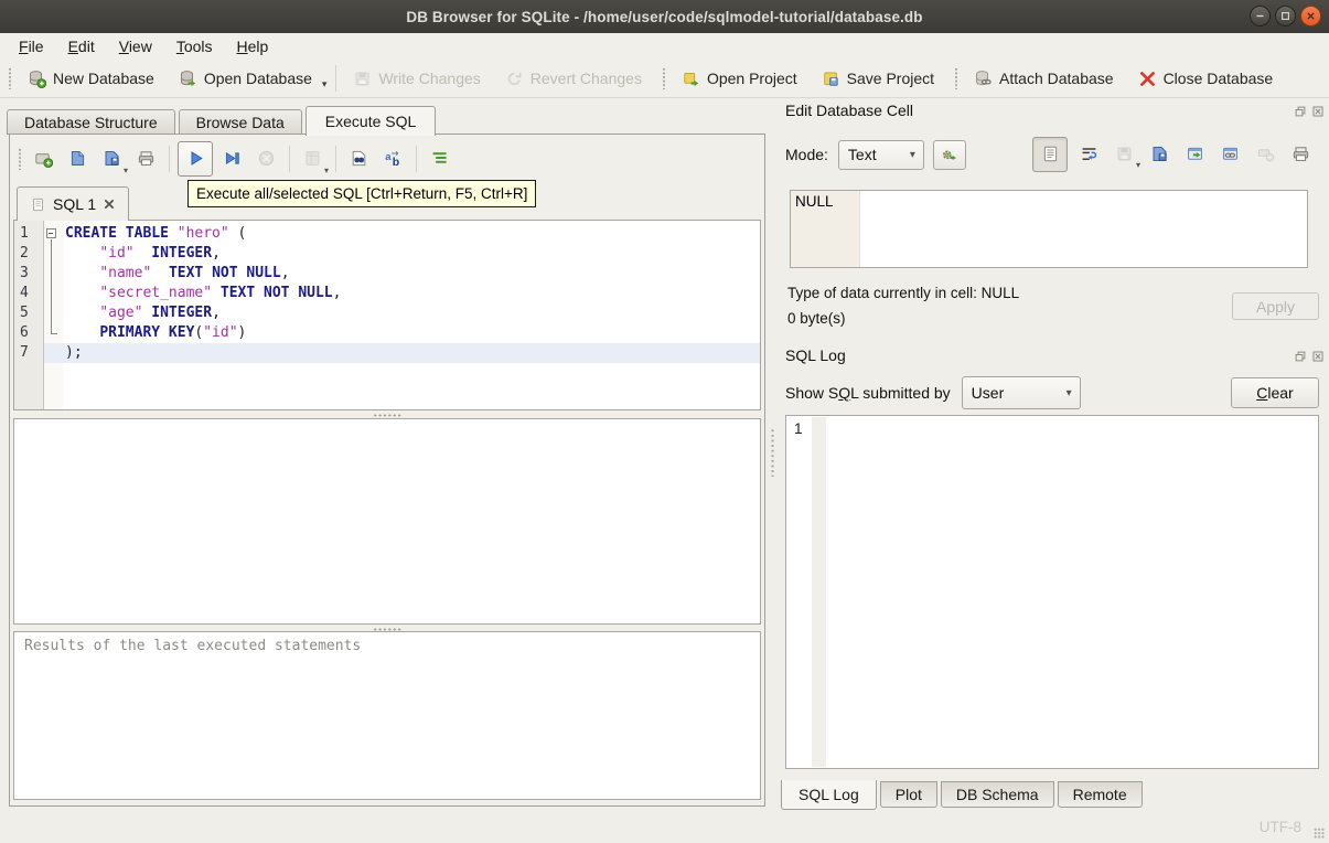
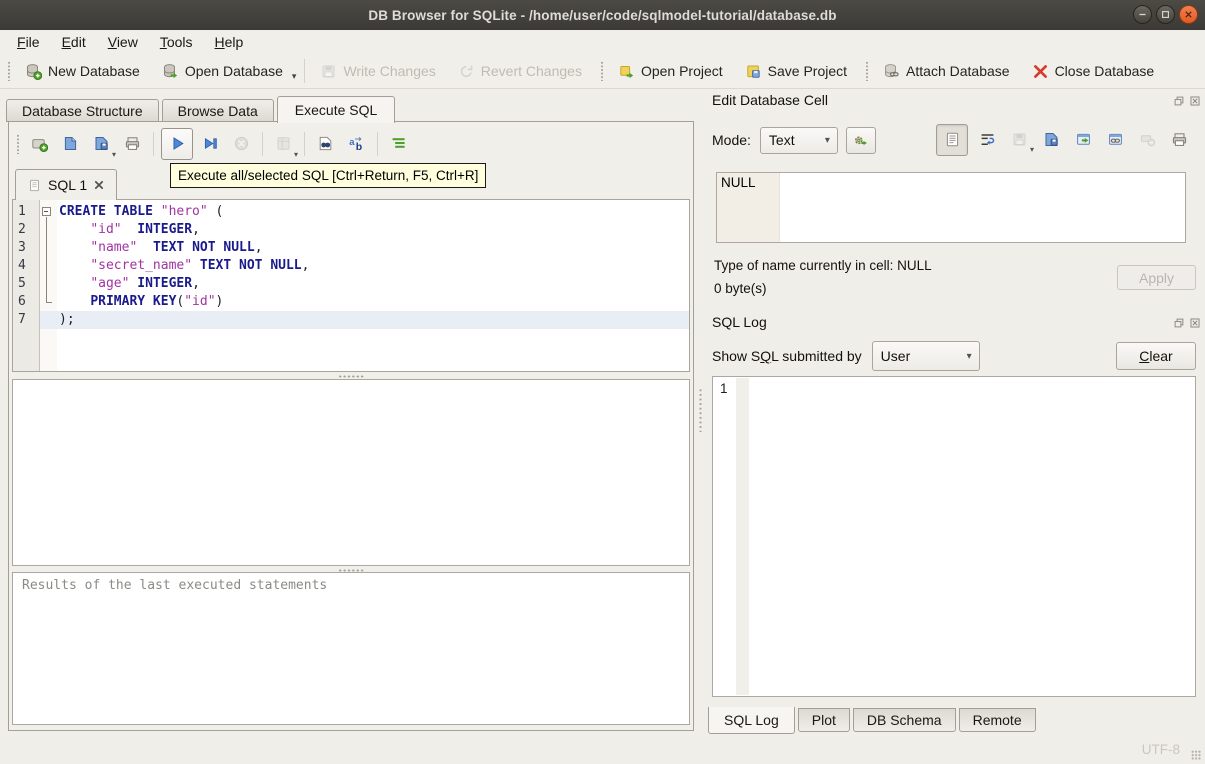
  DB Browser for SQLite - /home/user/code/sqlmodel-tutorial/database.db
  File
  Edit
  View
  Tools
  Help
  New Database
  Open Database
  ▾
  Write Changes
  Revert Changes
  Open Project
  Save Project
  Attach Database
  Close Database
  Database Structure
  Browse Data
  Execute SQL
  ▾
  ▾
  a
  b
  SQL 1
  1
  CREATE TABLE "hero" (
  2
  "id" INTEGER,
  3
  "name" TEXT NOT NULL,
  4
  "secret_name" TEXT NOT NULL,
  5
  "age" INTEGER,
  6
  PRIMARY KEY("id")
  7
  );
  Results of the last executed statements
  Edit Database Cell
  Mode:
  Text
  ▾
  ▾
  NULL
- Type of data currently in cell: NULL
+ Type of name currently in cell: NULL
  0 byte(s)
  Apply
  SQL Log
  Show SQL submitted by
  User
  ▾
  C
  lear
  1
  SQL Log
  Plot
  DB Schema
  Remote
  UTF-8
  Execute all/selected SQL [Ctrl+Return, F5, Ctrl+R]
